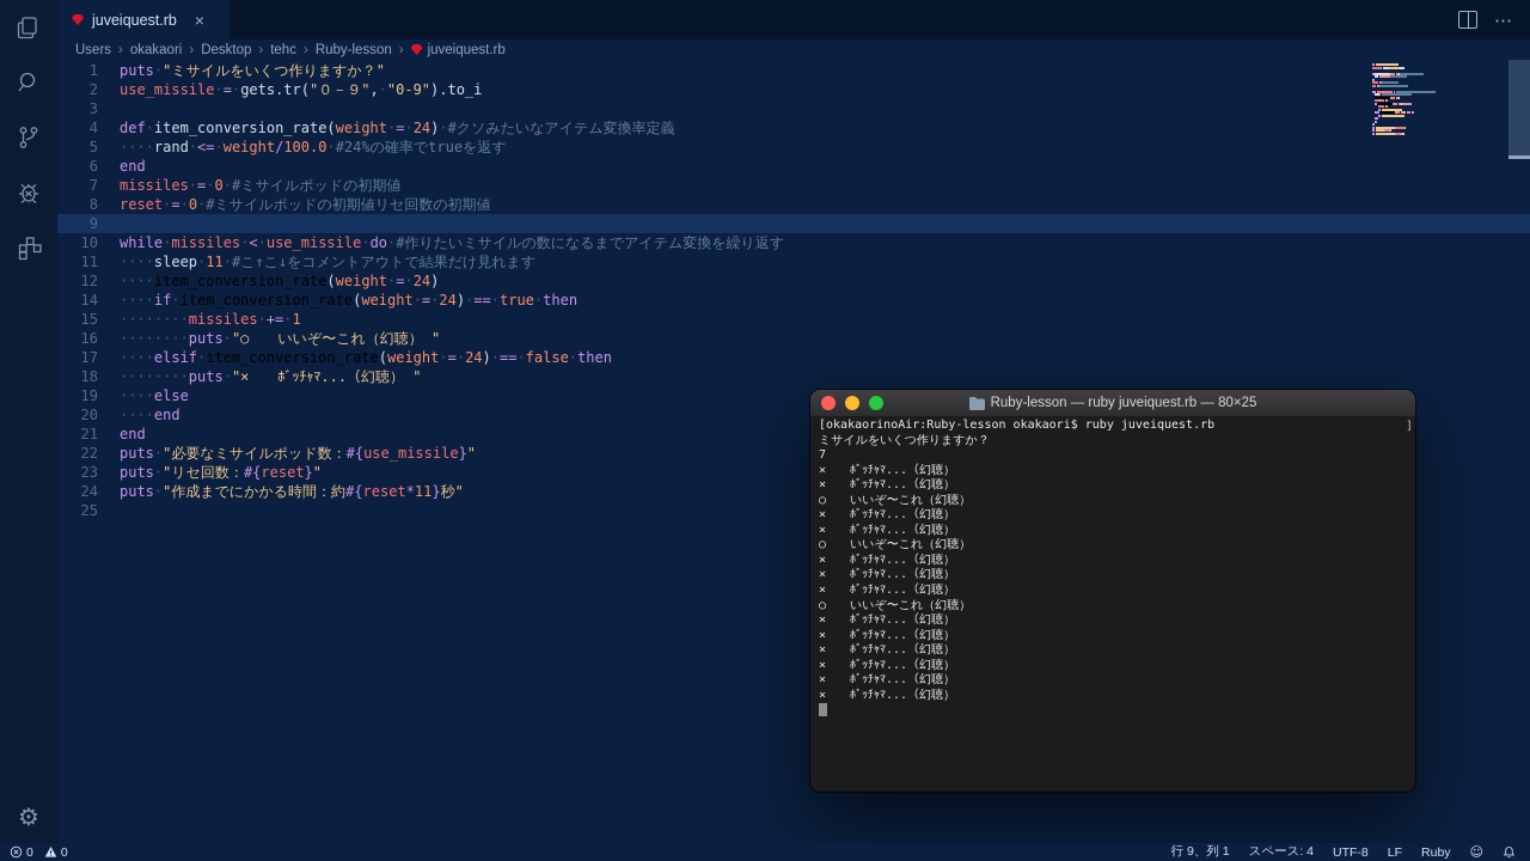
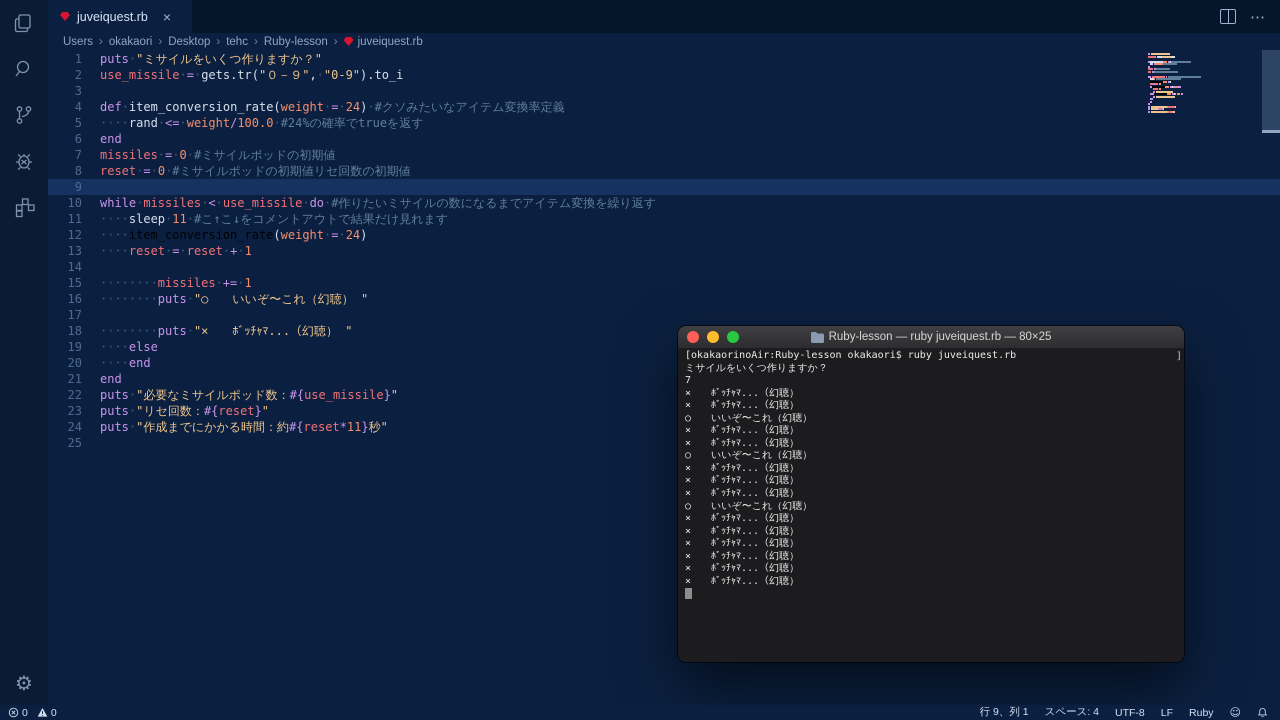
  ⚙
  juveiquest.rb
  ×
  ⋯
  Users
  ›
  okakaori
  ›
  Desktop
  ›
  tehc
  ›
  Ruby-lesson
  ›
  juveiquest.rb
  1
  puts·"ミサイルをいくつ作りますか？"
  2
  use_missile·=·gets.tr("０－９",·"0-9").to_i
  3
  4
  def·item_conversion_rate(weight·=·24)·#クソみたいなアイテム変換率定義
  5
  ····rand·<=·weight/100.0·#24%の確率でtrueを返す
  6
  end
  7
  missiles·=·0·#ミサイルポッドの初期値
  8
  reset·=·0·#ミサイルポッドの初期値リセ回数の初期値
  9
  10
  while·missiles·<·use_missile·do·#作りたいミサイルの数になるまでアイテム変換を繰り返す
  11
  ····sleep·11·#こ↑こ↓をコメントアウトで結果だけ見れます
  12
  ····item_conversion_rate(weight·=·24)
+ 13
+ ····reset·=·reset·+·1
  14
- ····if·item_conversion_rate(weight·=·24)·==·true·then
  15
  ········missiles·+=·1
  16
  ········puts·"○ いいぞ〜これ（幻聴） "
  17
- ····elsif·item_conversion_rate(weight·=·24)·==·false·then
  18
  ········puts·"× ﾎﾞｯﾁｬﾏ...（幻聴） "
  19
  ····else
  20
  ····end
  21
  end
  22
  puts·"必要なミサイルポッド数：#{use_missile}"
  23
  puts·"リセ回数：#{reset}"
  24
  puts·"作成までにかかる時間：約#{reset*11}秒"
  25
  Ruby-lesson — ruby juveiquest.rb — 80×25
  [okakaorinoAir:Ruby-lesson okakaori$ ruby juveiquest.rb
  ミサイルをいくつ作りますか？
  7
  × ﾎﾞｯﾁｬﾏ...（幻聴）
  × ﾎﾞｯﾁｬﾏ...（幻聴）
  ○ いいぞ〜これ（幻聴）
  × ﾎﾞｯﾁｬﾏ...（幻聴）
  × ﾎﾞｯﾁｬﾏ...（幻聴）
  ○ いいぞ〜これ（幻聴）
  × ﾎﾞｯﾁｬﾏ...（幻聴）
  × ﾎﾞｯﾁｬﾏ...（幻聴）
  × ﾎﾞｯﾁｬﾏ...（幻聴）
  ○ いいぞ〜これ（幻聴）
  × ﾎﾞｯﾁｬﾏ...（幻聴）
  × ﾎﾞｯﾁｬﾏ...（幻聴）
  × ﾎﾞｯﾁｬﾏ...（幻聴）
  × ﾎﾞｯﾁｬﾏ...（幻聴）
  × ﾎﾞｯﾁｬﾏ...（幻聴）
  × ﾎﾞｯﾁｬﾏ...（幻聴）
  ]
  0
  0
  行 9、列 1
  スペース: 4
  UTF-8
  LF
  Ruby
  ☺
